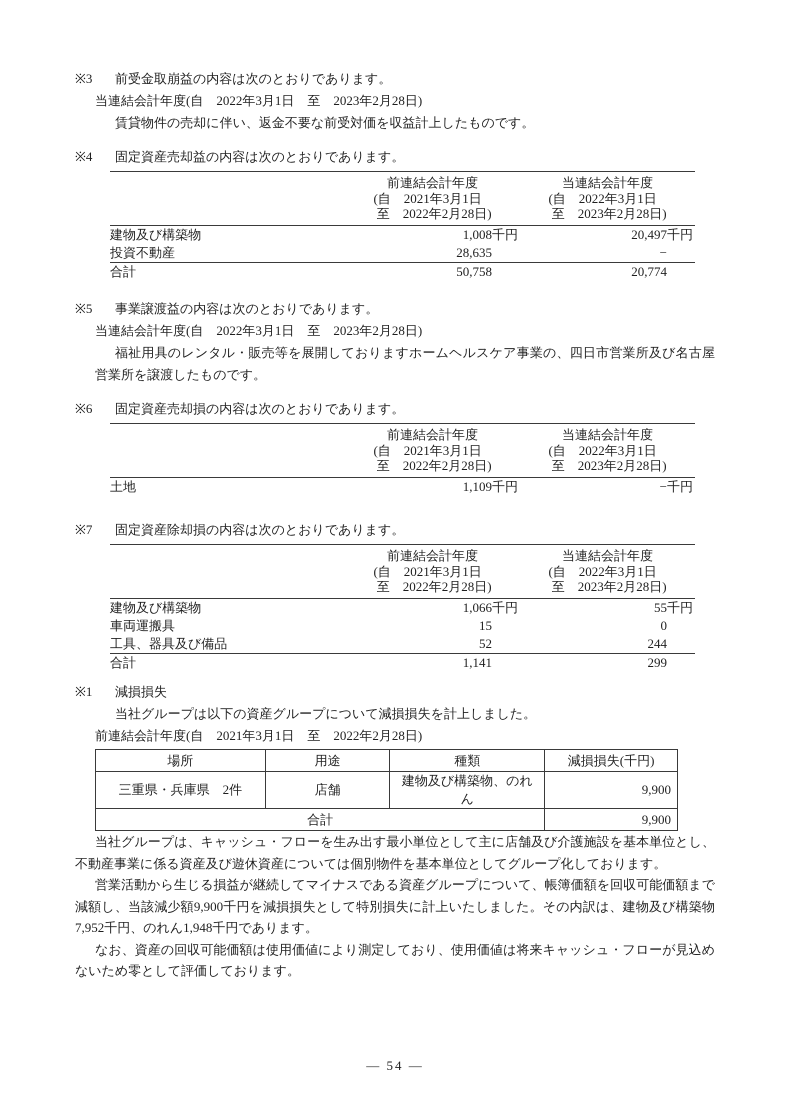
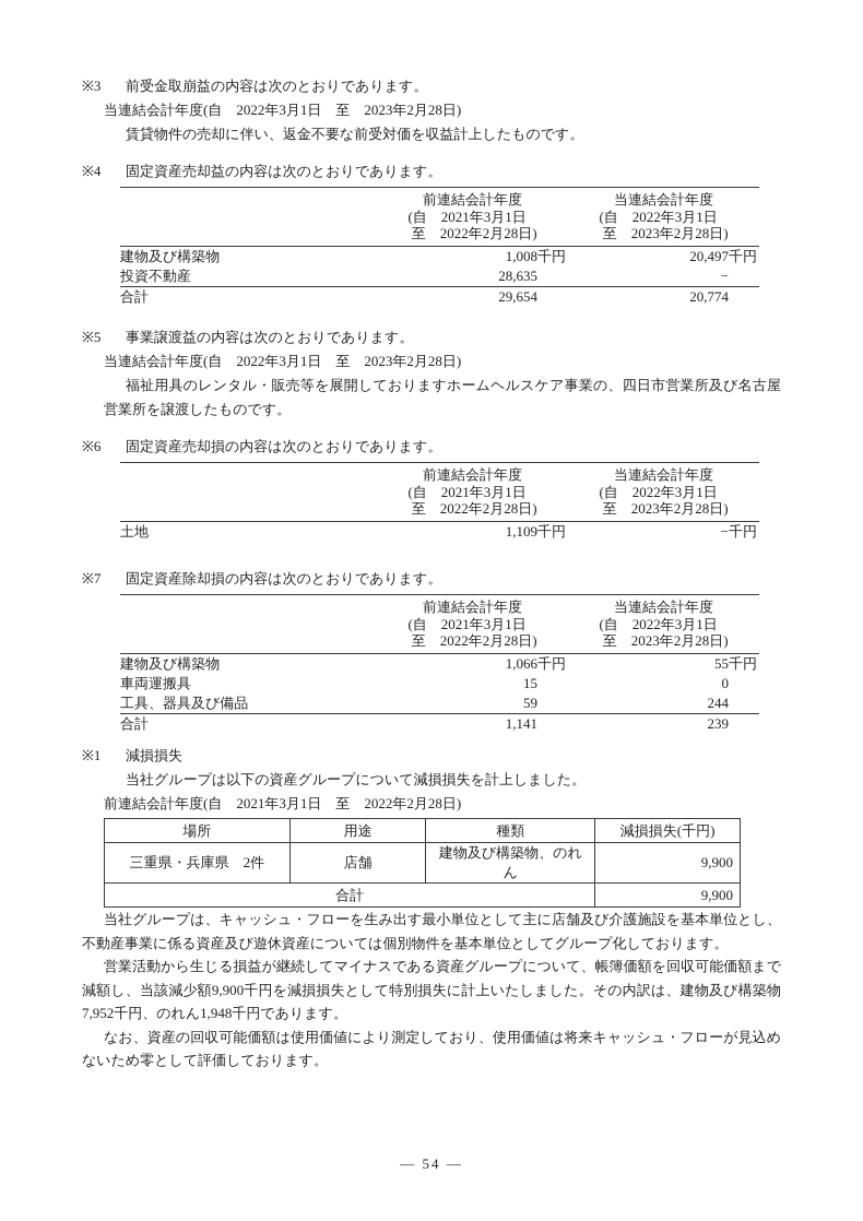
  ※3
  前受金取崩益の内容は次のとおりであります。
  当連結会計年度(自 2022年3月1日 至 2023年2月28日)
  賃貸物件の売却に伴い、返金不要な前受対価を収益計上したものです。
  ※4
  固定資産売却益の内容は次のとおりであります。
  	前連結会計年度 (自 2021年3月1日 至 2022年2月28日)	当連結会計年度 (自 2022年3月1日 至 2023年2月28日)
  建物及び構築物	1,008千円	20,497千円
  投資不動産	28,635	−
- 合計	50,758	20,774
+ 合計	29,654	20,774
  ※5
  事業譲渡益の内容は次のとおりであります。
  当連結会計年度(自 2022年3月1日 至 2023年2月28日)
  福祉用具のレンタル・販売等を展開しておりますホームヘルスケア事業の、四日市営業所及び名古屋営業所を譲渡したものです。
  ※6
  固定資産売却損の内容は次のとおりであります。
  	前連結会計年度 (自 2021年3月1日 至 2022年2月28日)	当連結会計年度 (自 2022年3月1日 至 2023年2月28日)
  土地	1,109千円	−千円
  ※7
  固定資産除却損の内容は次のとおりであります。
  	前連結会計年度 (自 2021年3月1日 至 2022年2月28日)	当連結会計年度 (自 2022年3月1日 至 2023年2月28日)
  建物及び構築物	1,066千円	55千円
  車両運搬具	15	0
- 工具、器具及び備品	52	244
+ 工具、器具及び備品	59	244
- 合計	1,141	299
+ 合計	1,141	239
  ※1
  減損損失
  当社グループは以下の資産グループについて減損損失を計上しました。
  前連結会計年度(自 2021年3月1日 至 2022年2月28日)
  場所	用途	種類	減損損失(千円)
  三重県・兵庫県 2件	店舗	建物及び構築物、のれん	9,900
  合計	9,900
  当社グループは、キャッシュ・フローを生み出す最小単位として主に店舗及び介護施設を基本単位とし、不動産事業に係る資産及び遊休資産については個別物件を基本単位としてグループ化しております。
  営業活動から生じる損益が継続してマイナスである資産グループについて、帳簿価額を回収可能価額まで減額し、当該減少額9,900千円を減損損失として特別損失に計上いたしました。その内訳は、建物及び構築物7,952千円、のれん1,948千円であります。
  なお、資産の回収可能価額は使用価値により測定しており、使用価値は将来キャッシュ・フローが見込めないため零として評価しております。
  — 54 —
